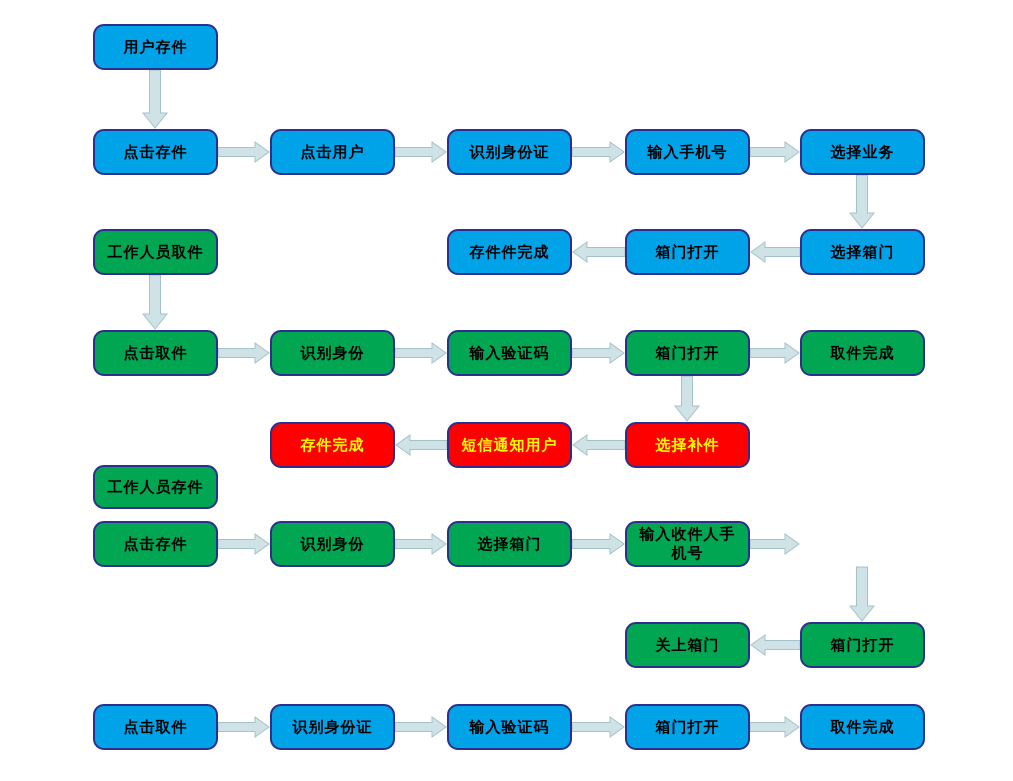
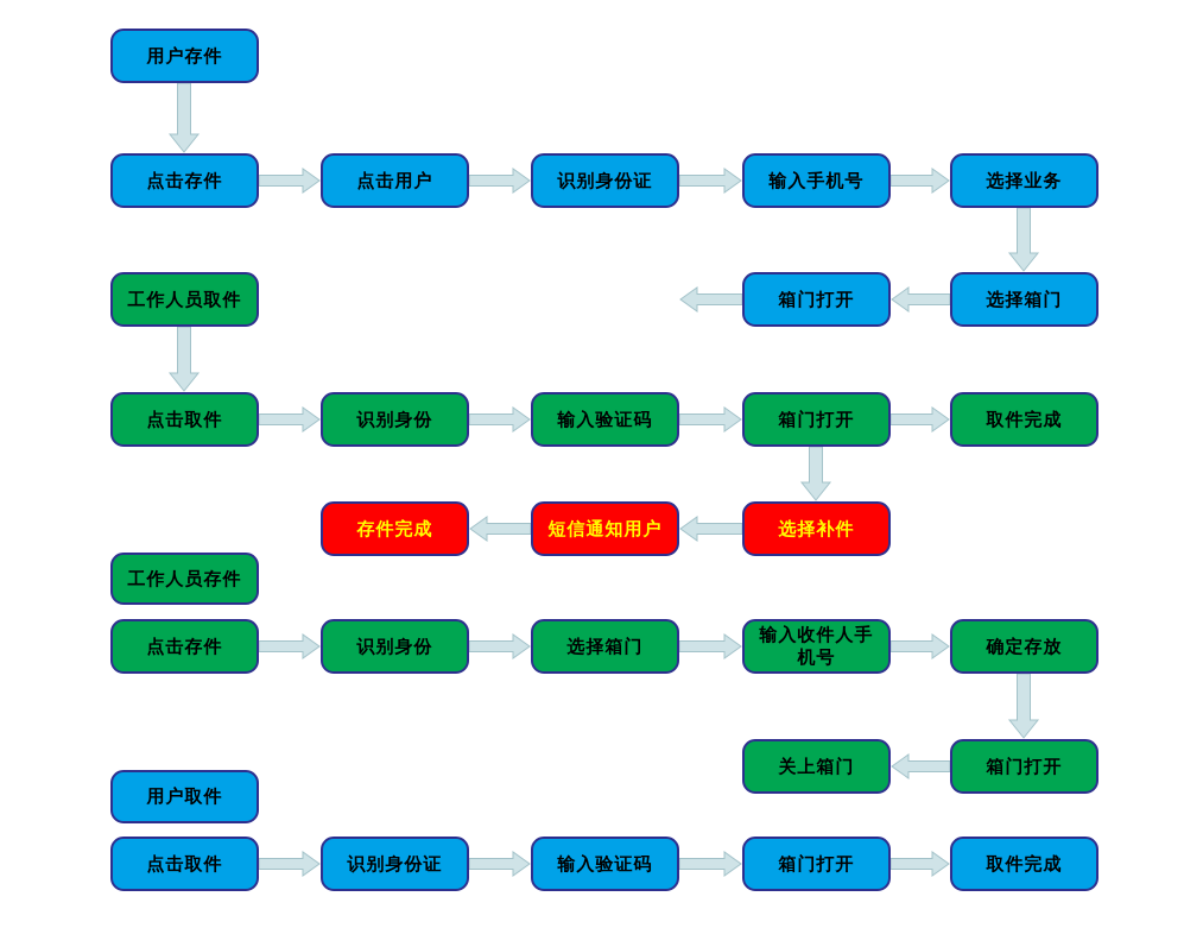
  用户存件
  点击存件
  点击用户
  识别身份证
  输入手机号
  选择业务
  选择箱门
  箱门打开
- 存件件完成
  工作人员取件
  点击取件
  识别身份
  输入验证码
  箱门打开
  取件完成
  选择补件
  短信通知用户
  存件完成
  工作人员存件
  点击存件
  识别身份
  选择箱门
  输入收件人手
  机号
+ 确定存放
  箱门打开
  关上箱门
+ 用户取件
  点击取件
  识别身份证
  输入验证码
  箱门打开
  取件完成
